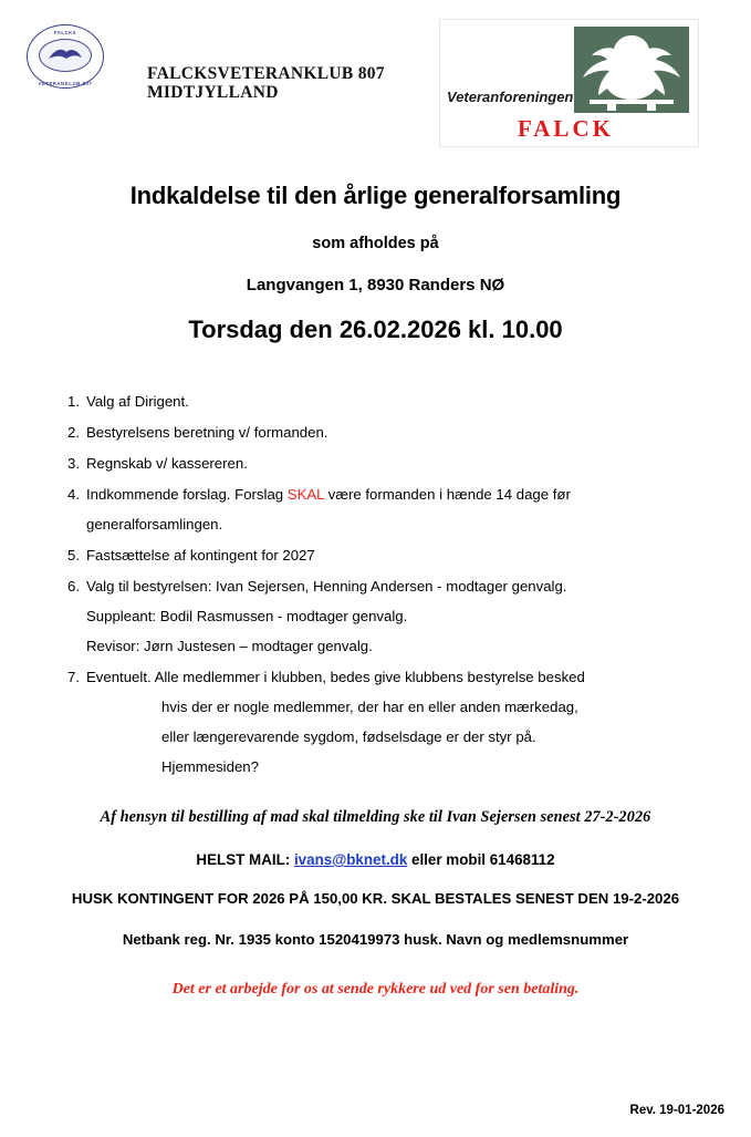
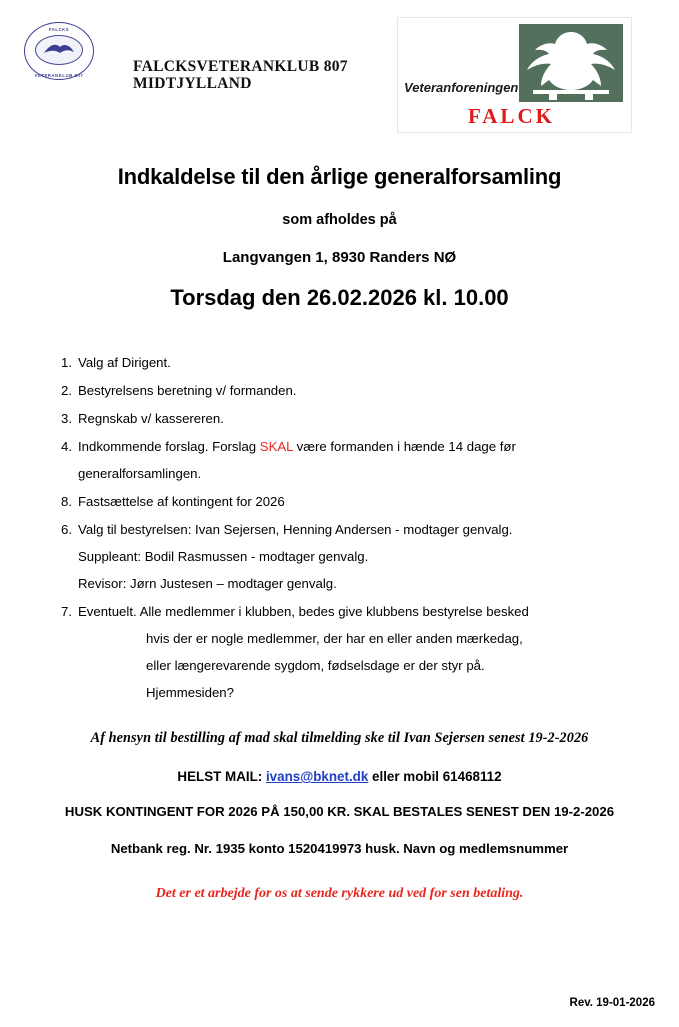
  FALCKSVETERANKLUB 807
  MIDTJYLLAND
  Veteranforeningen
  FALCK
  Indkaldelse til den årlige generalforsamling
  som afholdes på
  Langvangen 1, 8930 Randers NØ
  Torsdag den 26.02.2026 kl. 10.00
  1.
  Valg af Dirigent.
  2.
  Bestyrelsens beretning v/ formanden.
  3.
  Regnskab v/ kassereren.
  4.
  Indkommende forslag. Forslag SKAL være formanden i hænde 14 dage før
  generalforsamlingen.
- 5.
+ 8.
- Fastsættelse af kontingent for 2027
+ Fastsættelse af kontingent for 2026
  6.
  Valg til bestyrelsen: Ivan Sejersen, Henning Andersen - modtager genvalg.
  Suppleant: Bodil Rasmussen - modtager genvalg.
  Revisor: Jørn Justesen – modtager genvalg.
  7.
  Eventuelt. Alle medlemmer i klubben, bedes give klubbens bestyrelse besked
  hvis der er nogle medlemmer, der har en eller anden mærkedag,
  eller længerevarende sygdom, fødselsdage er der styr på.
  Hjemmesiden?
- Af hensyn til bestilling af mad skal tilmelding ske til Ivan Sejersen senest 27-2-2026
+ Af hensyn til bestilling af mad skal tilmelding ske til Ivan Sejersen senest 19-2-2026
  HELST MAIL: ivans@bknet.dk eller mobil 61468112
  HUSK KONTINGENT FOR 2026 PÅ 150,00 KR. SKAL BESTALES SENEST DEN 19-2-2026
  Netbank reg. Nr. 1935 konto 1520419973 husk. Navn og medlemsnummer
  Det er et arbejde for os at sende rykkere ud ved for sen betaling.
  Rev. 19-01-2026
